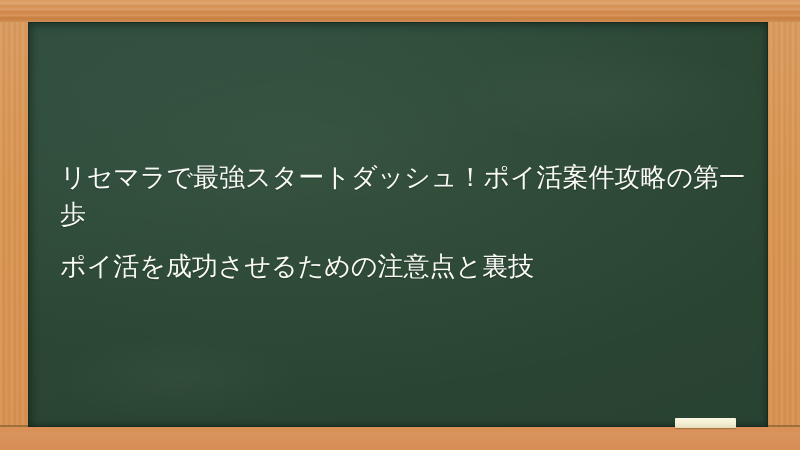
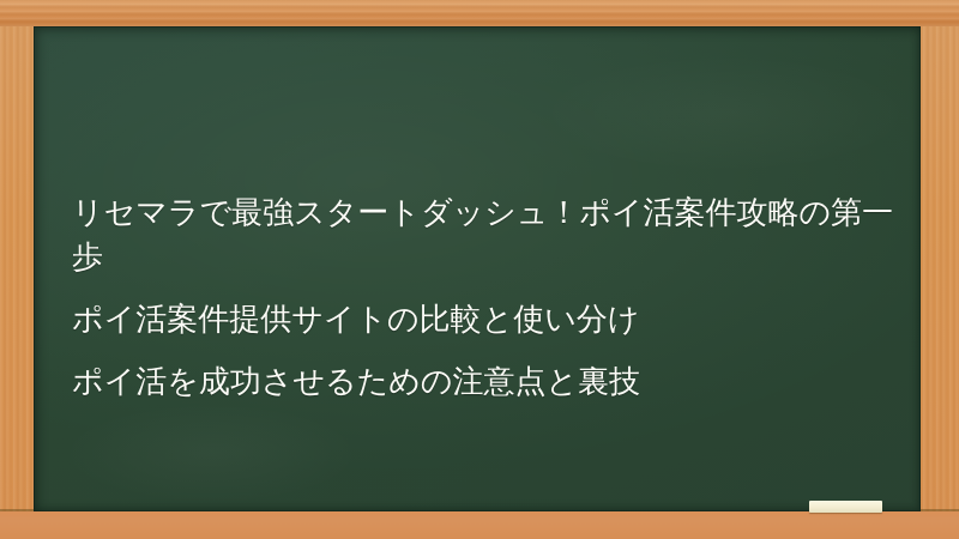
  リセマラで最強スタートダッシュ！ポイ活案件攻略の第一歩
+ ポイ活案件提供サイトの比較と使い分け
  ポイ活を成功させるための注意点と裏技
